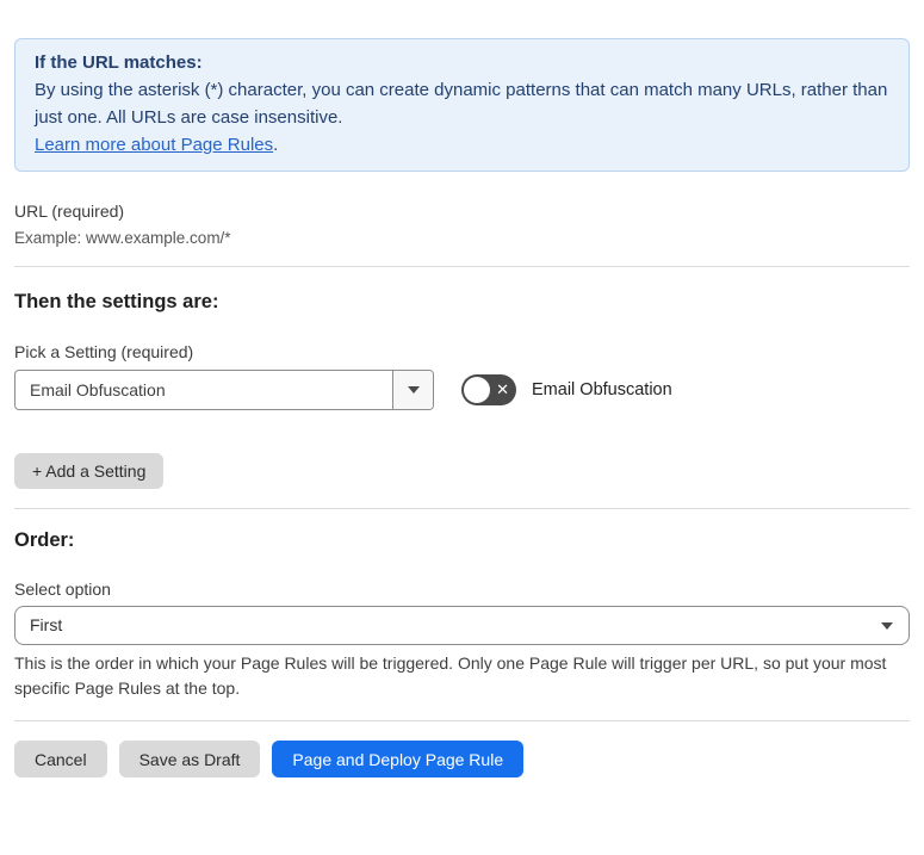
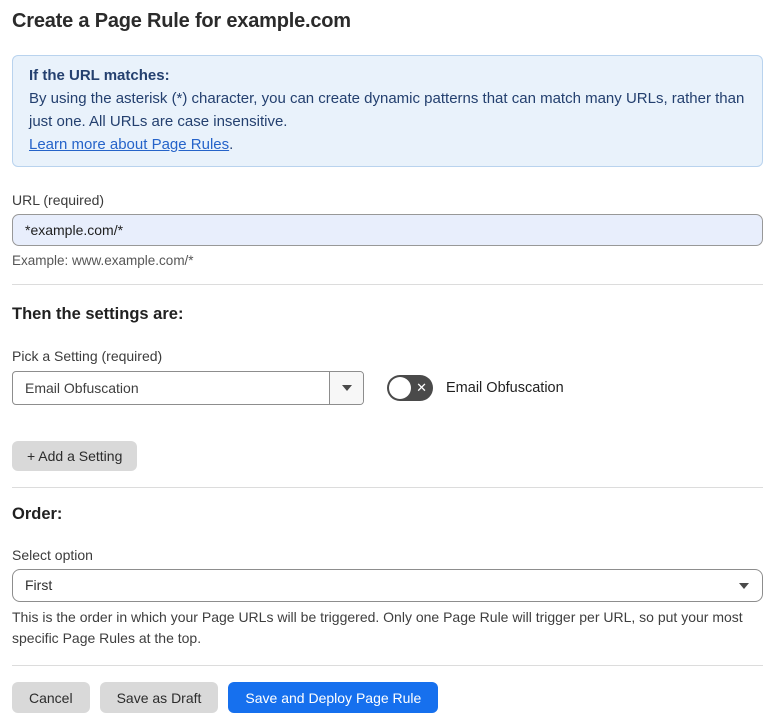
+ Create a Page Rule for example.com
  If the URL matches:
  By using the asterisk (*) character, you can create dynamic patterns that can match many URLs, rather than just one. All URLs are case insensitive.
  Learn more about Page Rules.
  URL (required)
+ *example.com/*
  Example: www.example.com/*
  Then the settings are:
  Pick a Setting (required)
  Email Obfuscation
  ✕
  Email Obfuscation
  + Add a Setting
  Order:
  Select option
  First
- This is the order in which your Page Rules will be triggered. Only one Page Rule will trigger per URL, so put your most specific Page Rules at the top.
+ This is the order in which your Page URLs will be triggered. Only one Page Rule will trigger per URL, so put your most specific Page Rules at the top.
  Cancel
  Save as Draft
- Page and Deploy Page Rule
+ Save and Deploy Page Rule
